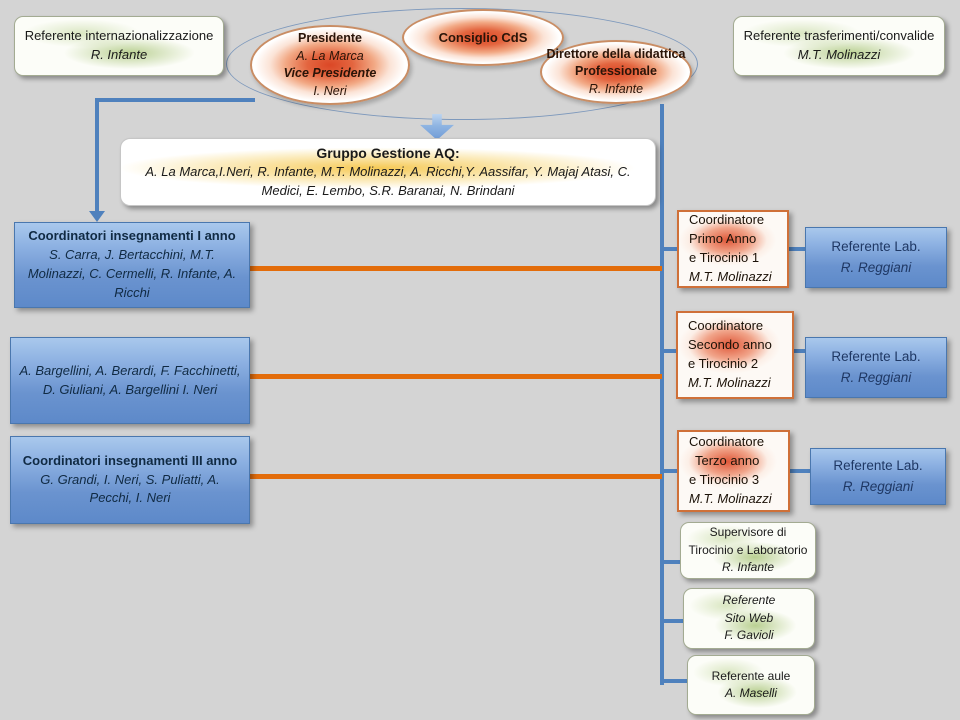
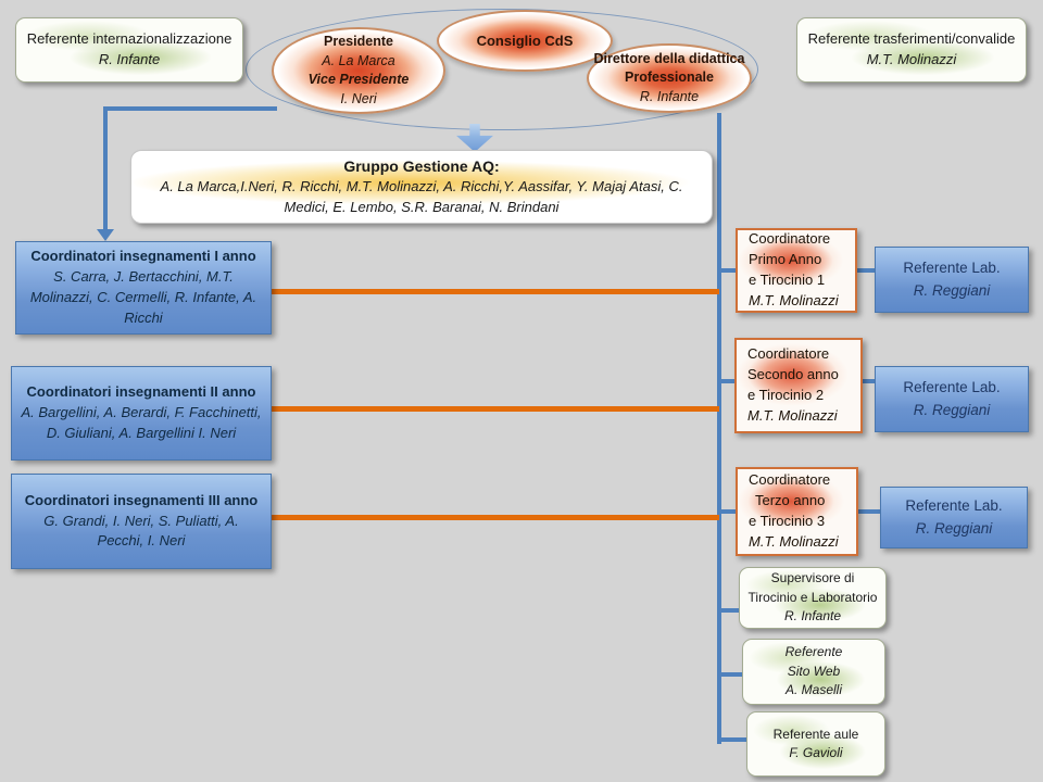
  Referente internazionalizzazione
  R. Infante
  Referente trasferimenti/convalide
  M.T. Molinazzi
  Presidente
  A. La Marca
  Vice Presidente
  I. Neri
  Consiglio CdS
  Direttore della didattica
  Professionale
  R. Infante
  Gruppo Gestione AQ:
- A. La Marca,I.Neri, R. Infante, M.T. Molinazzi, A. Ricchi,Y. Aassifar, Y. Majaj Atasi, C. Medici, E. Lembo, S.R. Baranai, N. Brindani
+ A. La Marca,I.Neri, R. Ricchi, M.T. Molinazzi, A. Ricchi,Y. Aassifar, Y. Majaj Atasi, C. Medici, E. Lembo, S.R. Baranai, N. Brindani
  Coordinatori insegnamenti I anno
  S. Carra, J. Bertacchini, M.T. Molinazzi, C. Cermelli, R. Infante, A. Ricchi
+ Coordinatori insegnamenti II anno
  A. Bargellini, A. Berardi, F. Facchinetti, D. Giuliani, A. Bargellini I. Neri
  Coordinatori insegnamenti III anno
  G. Grandi, I. Neri, S. Puliatti, A. Pecchi, I. Neri
  Coordinatore
  Primo Anno
  e Tirocinio 1
  M.T. Molinazzi
  Coordinatore
  Secondo anno
  e Tirocinio 2
  M.T. Molinazzi
  Coordinatore
  Terzo anno
  e Tirocinio 3
  M.T. Molinazzi
  Referente Lab.
  R. Reggiani
  Referente Lab.
  R. Reggiani
  Referente Lab.
  R. Reggiani
  Supervisore di
  Tirocinio e Laboratorio
  R. Infante
  Referente
  Sito Web
- F. Gavioli
+ A. Maselli
  Referente aule
- A. Maselli
+ F. Gavioli
